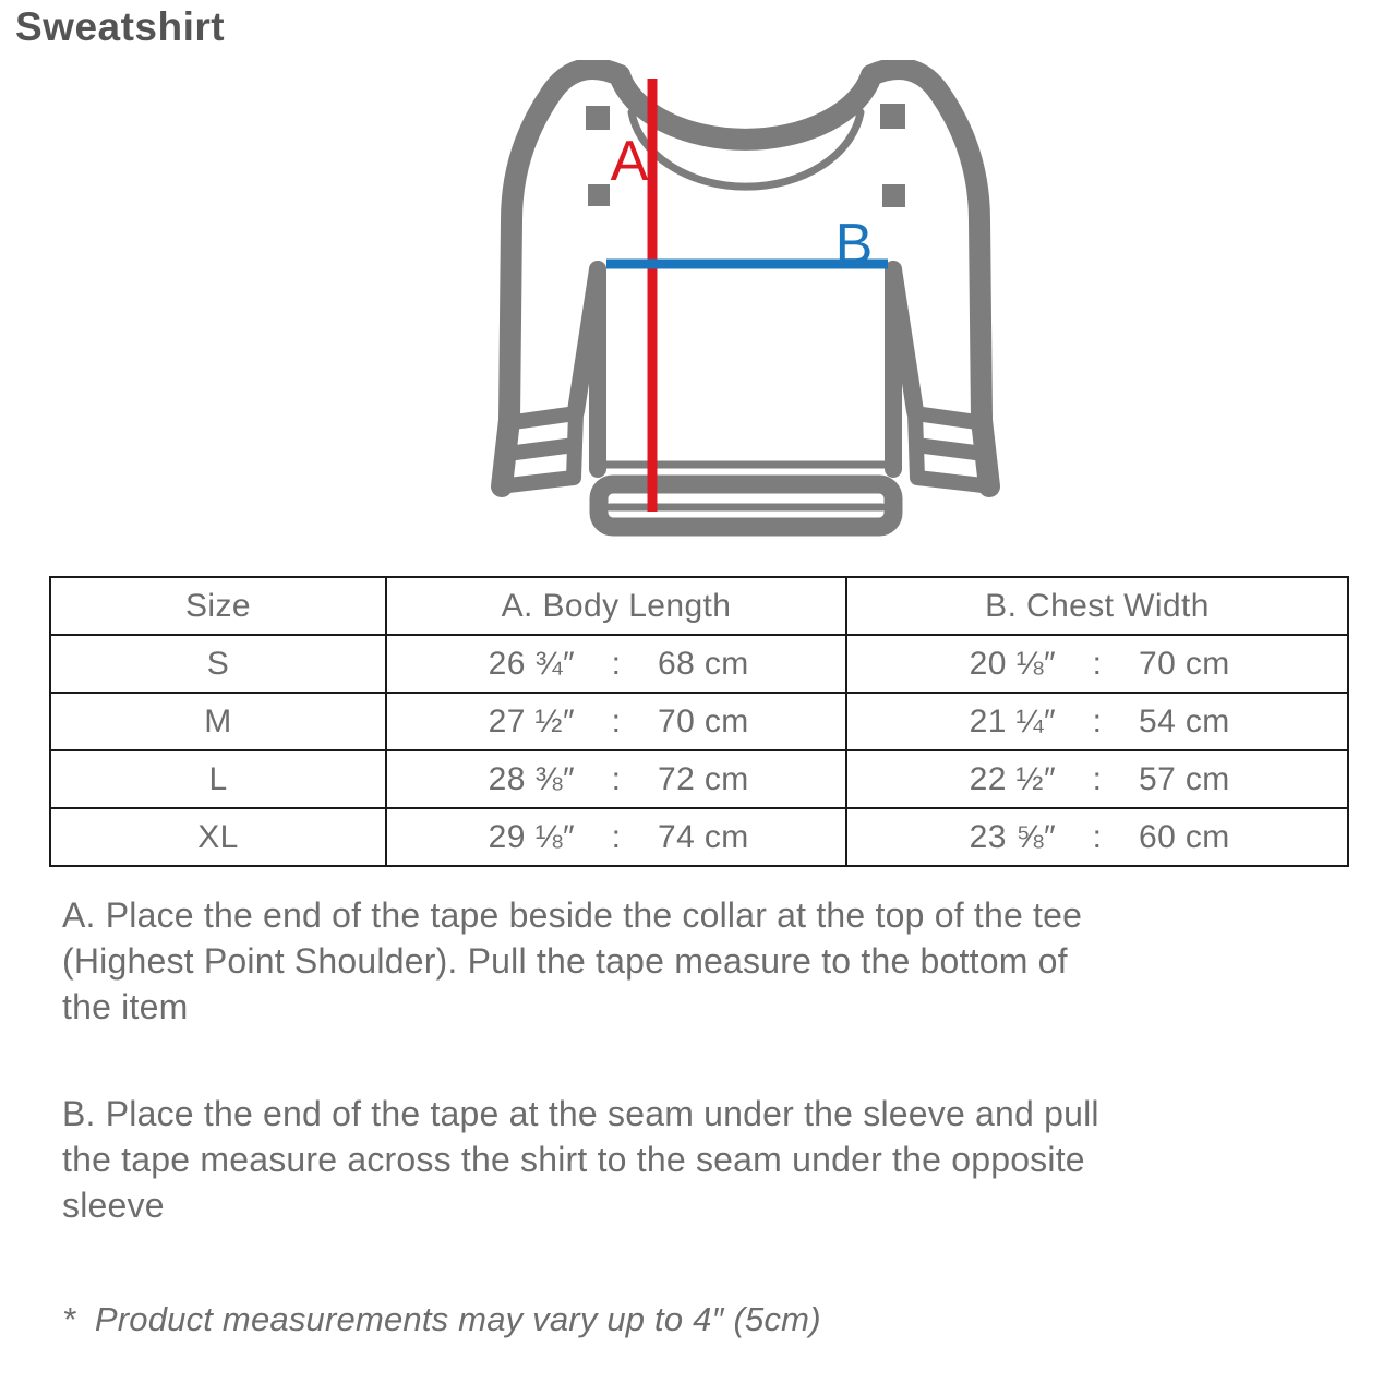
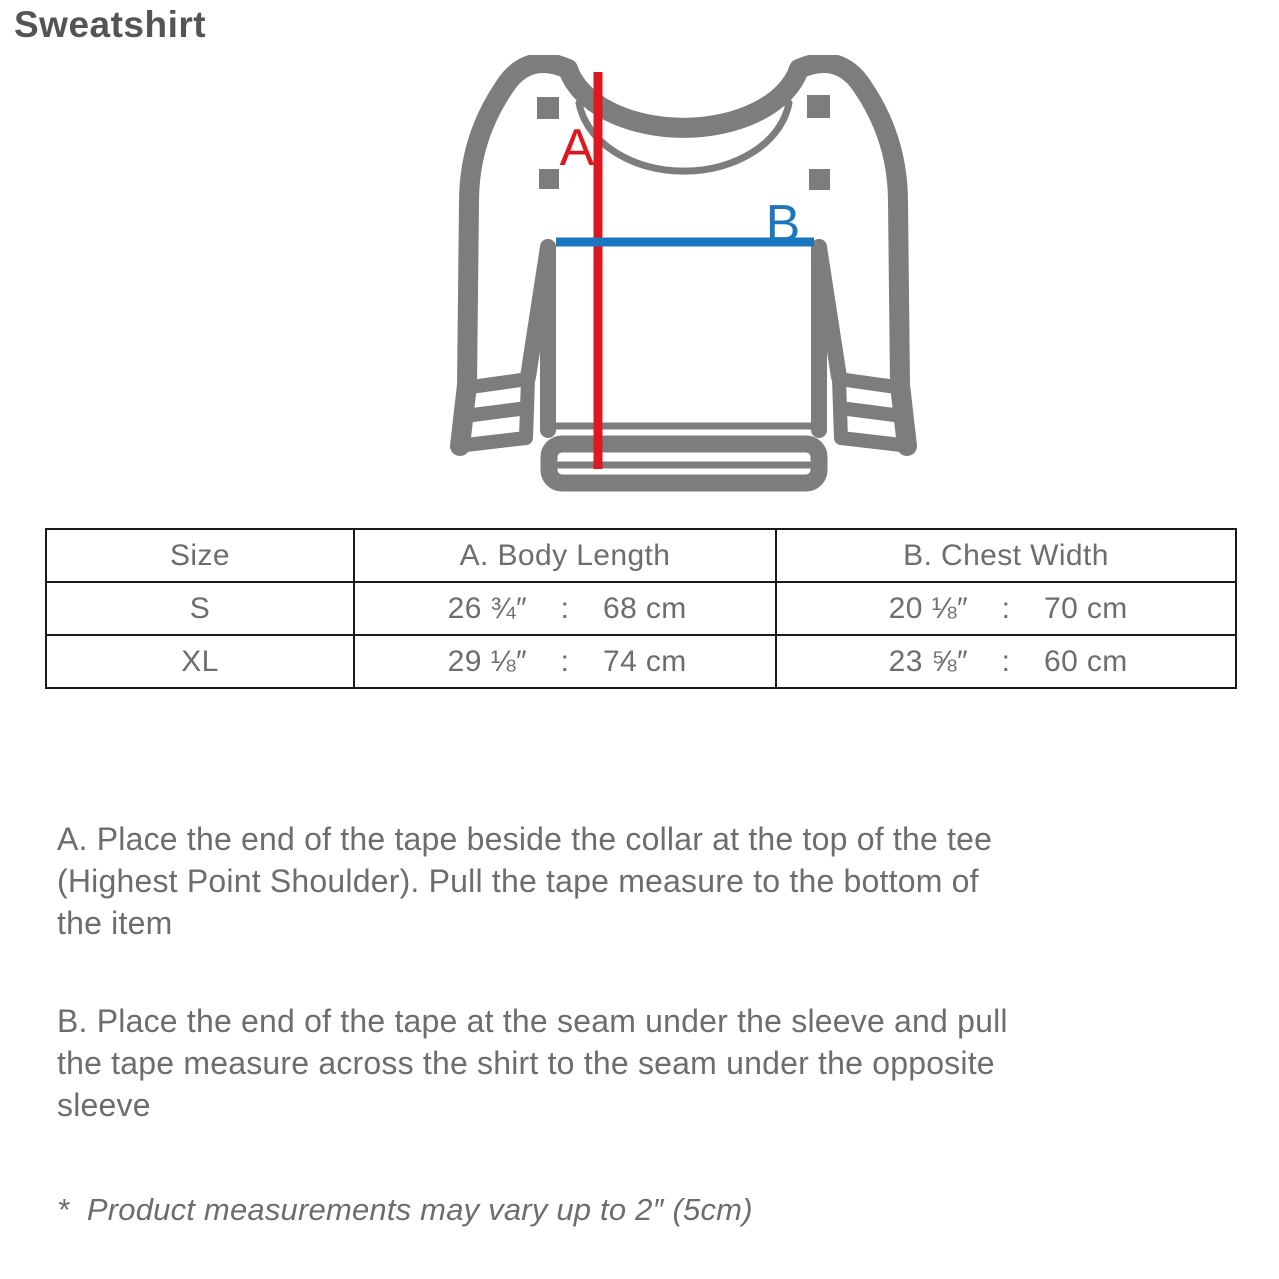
  Sweatshirt
  A
  B
  Size	A. Body Length	B. Chest Width
  S	26 ¾″ : 68 cm	20 ⅛″ : 70 cm
- M	27 ½″ : 70 cm	21 ¼″ : 54 cm
- L	28 ⅜″ : 72 cm	22 ½″ : 57 cm
  XL	29 ⅛″ : 74 cm	23 ⅝″ : 60 cm
  A. Place the end of the tape beside the collar at the top of the tee
  (Highest Point Shoulder). Pull the tape measure to the bottom of
  the item
  B. Place the end of the tape at the seam under the sleeve and pull
  the tape measure across the shirt to the seam under the opposite
  sleeve
- * Product measurements may vary up to 4″ (5cm)
+ * Product measurements may vary up to 2″ (5cm)
